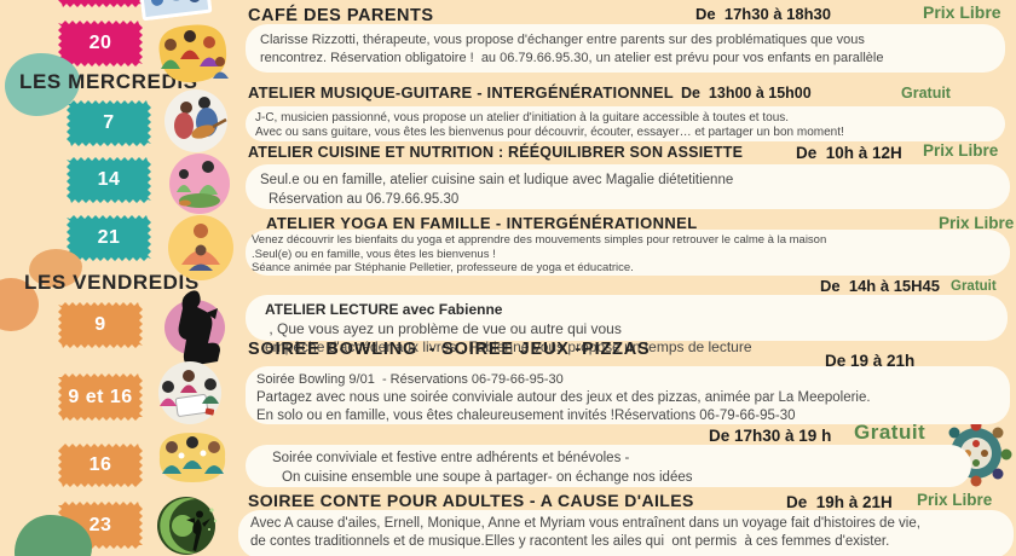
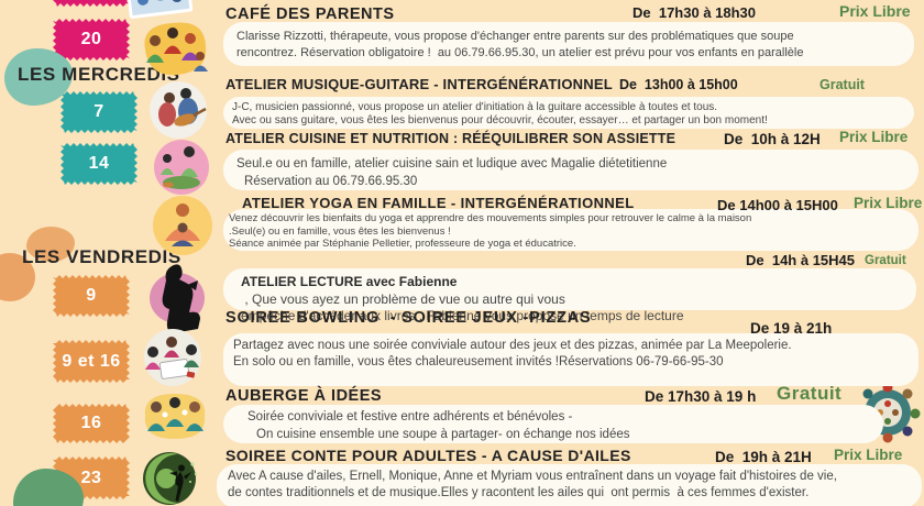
  LES MERCREDI
  LES VENDREDIS
  20
  7
  14
- 21
  9
  9 et 16
  16
  23
  CAFÉ DES PARENTS
  De 17h30 à 18h30
  Prix Libre
- Clarisse Rizzotti, thérapeute, vous propose d'échanger entre parents sur des problématiques que vous
+ Clarisse Rizzotti, thérapeute, vous propose d'échanger entre parents sur des problématiques que soupe
  rencontrez. Réservation obligatoire ! au 06.79.66.95.30, un atelier est prévu pour vos enfants en parallèle
  ATELIER MUSIQUE-GUITARE - INTERGÉNÉRATIONNEL
  De 13h00 à 15h00
  Gratuit
  J-C, musicien passionné, vous propose un atelier d'initiation à la guitare accessible à toutes et tous.
  Avec ou sans guitare, vous êtes les bienvenus pour découvrir, écouter, essayer… et partager un bon moment!
  ATELIER CUISINE ET NUTRITION : RÉÉQUILIBRER SON ASSIETTE
  De 10h à 12H
  Prix Libre
  Seul.e ou en famille, atelier cuisine sain et ludique avec Magalie diétetitienne
  Réservation au 06.79.66.95.30
  ATELIER YOGA EN FAMILLE - INTERGÉNÉRATIONNEL
+ De 14h00 à 15H00
  Prix Libre
  Venez découvrir les bienfaits du yoga et apprendre des mouvements simples pour retrouver le calme à la maison
  .Seul(e) ou en famille, vous êtes les bienvenus !
  Séance animée par Stéphanie Pelletier, professeure de yoga et éducatrice.
  De 14h à 15H45
  Gratuit
  ATELIER LECTURE avec Fabienne
  , Que vous ayez un problème de vue ou autre qui vous
  empêche d'accéder aux livres , Fabienne vous propose un temps de lecture
  SOIREE BOWLING - SOIREE JEUX -PIZZAS
  De 19 à 21h
- Soirée Bowling 9/01 - Réservations 06-79-66-95-30
  Partagez avec nous une soirée conviviale autour des jeux et des pizzas, animée par La Meepolerie.
  En solo ou en famille, vous êtes chaleureusement invités !Réservations 06-79-66-95-30
+ AUBERGE À IDÉES
  De 17h30 à 19 h
  Gratuit
  Soirée conviviale et festive entre adhérents et bénévoles -
  On cuisine ensemble une soupe à partager- on échange nos idées
  SOIREE CONTE POUR ADULTES - A CAUSE D'AILES
  De 19h à 21H
  Prix Libre
  Avec A cause d'ailes, Ernell, Monique, Anne et Myriam vous entraînent dans un voyage fait d'histoires de vie,
  de contes traditionnels et de musique.Elles y racontent les ailes qui ont permis à ces femmes d'exister.
